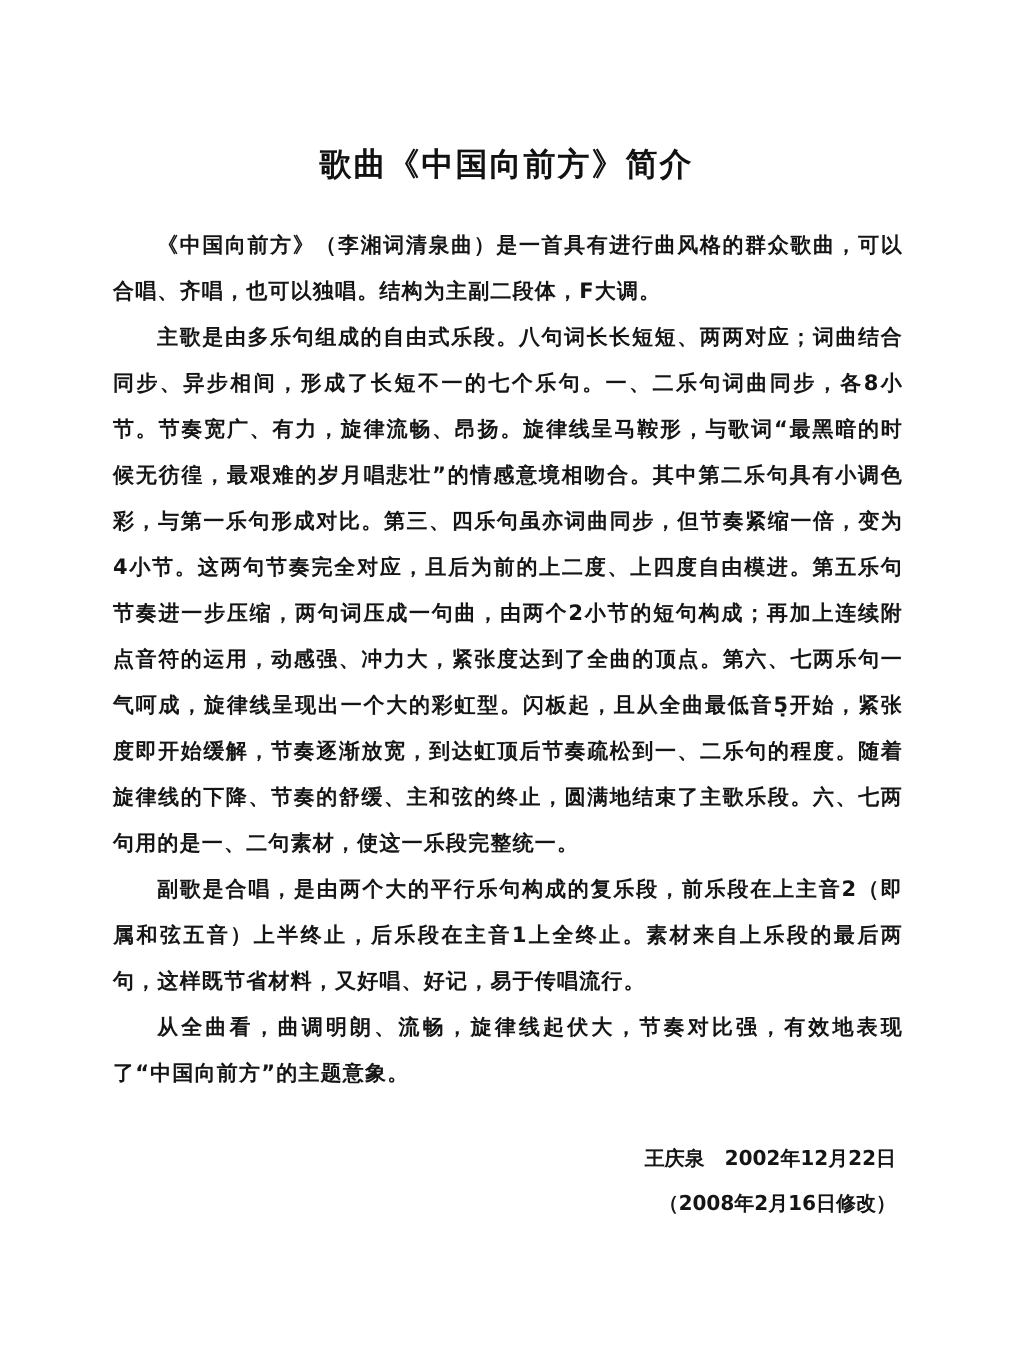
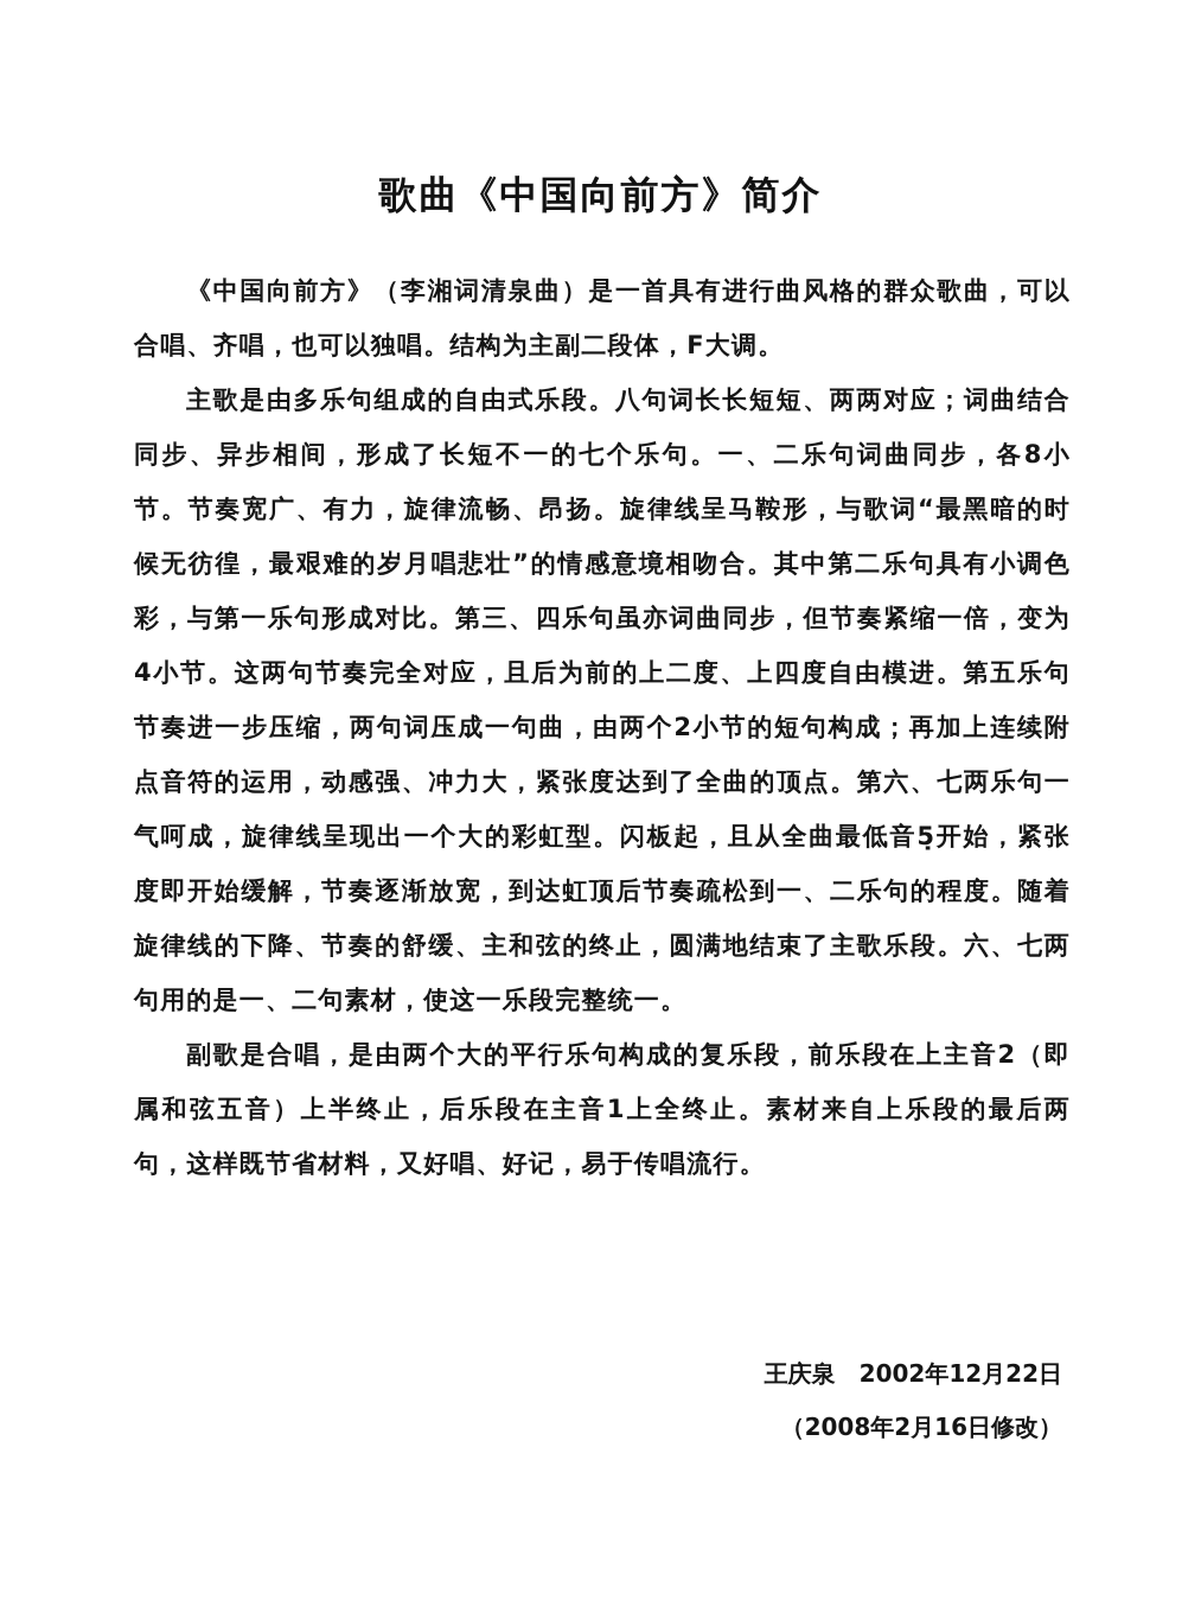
  歌曲《中国向前方》简介
  《中国向前方》（李湘词清泉曲）是一首具有进行曲风格的群众歌曲，可以合唱、齐唱，也可以独唱。结构为主副二段体，F大调。
  主歌是由多乐句组成的自由式乐段。八句词长长短短、两两对应；词曲结合同步、异步相间，形成了长短不一的七个乐句。一、二乐句词曲同步，各8小节。节奏宽广、有力，旋律流畅、昂扬。旋律线呈马鞍形，与歌词“最黑暗的时候无彷徨，最艰难的岁月唱悲壮”的情感意境相吻合。其中第二乐句具有小调色彩，与第一乐句形成对比。第三、四乐句虽亦词曲同步，但节奏紧缩一倍，变为4小节。这两句节奏完全对应，且后为前的上二度、上四度自由模进。第五乐句节奏进一步压缩，两句词压成一句曲，由两个2小节的短句构成；再加上连续附点音符的运用，动感强、冲力大，紧张度达到了全曲的顶点。第六、七两乐句一气呵成，旋律线呈现出一个大的彩虹型。闪板起，且从全曲最低音5̣开始，紧张度即开始缓解，节奏逐渐放宽，到达虹顶后节奏疏松到一、二乐句的程度。随着旋律线的下降、节奏的舒缓、主和弦的终止，圆满地结束了主歌乐段。六、七两句用的是一、二句素材，使这一乐段完整统一。
  副歌是合唱，是由两个大的平行乐句构成的复乐段，前乐段在上主音2（即属和弦五音）上半终止，后乐段在主音1上全终止。素材来自上乐段的最后两句，这样既节省材料，又好唱、好记，易于传唱流行。
- 从全曲看，曲调明朗、流畅，旋律线起伏大，节奏对比强，有效地表现了“中国向前方”的主题意象。
  王庆泉 2002年12月22日
  （2008年2月16日修改）
